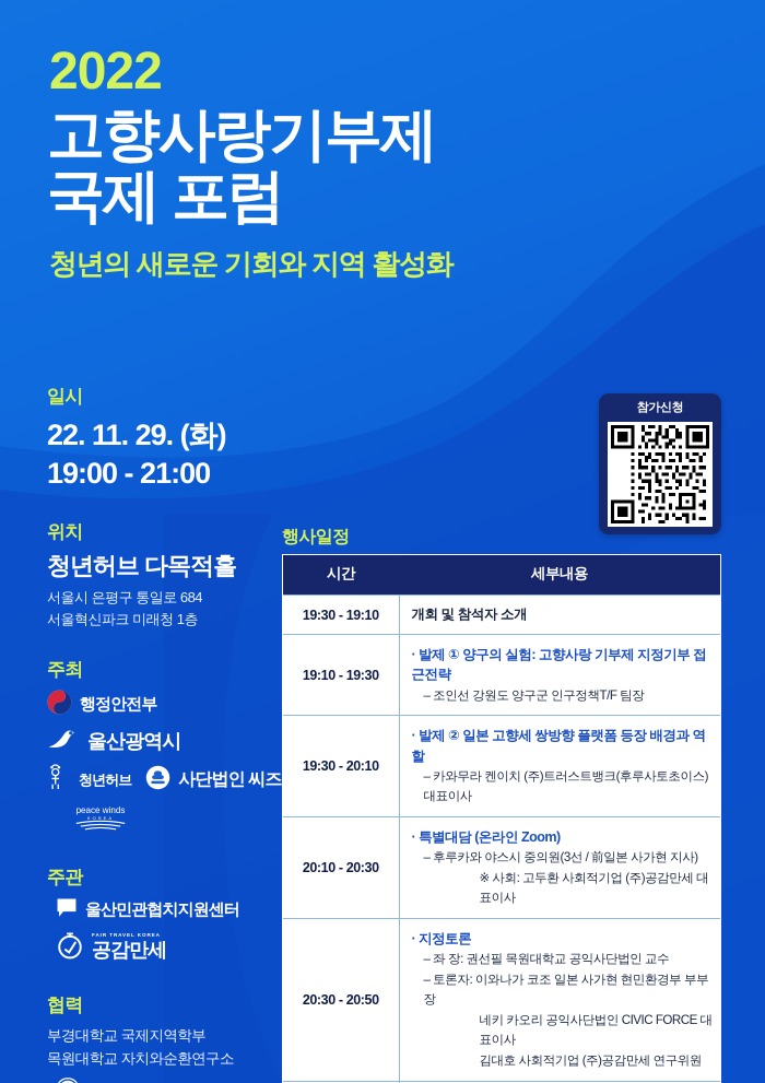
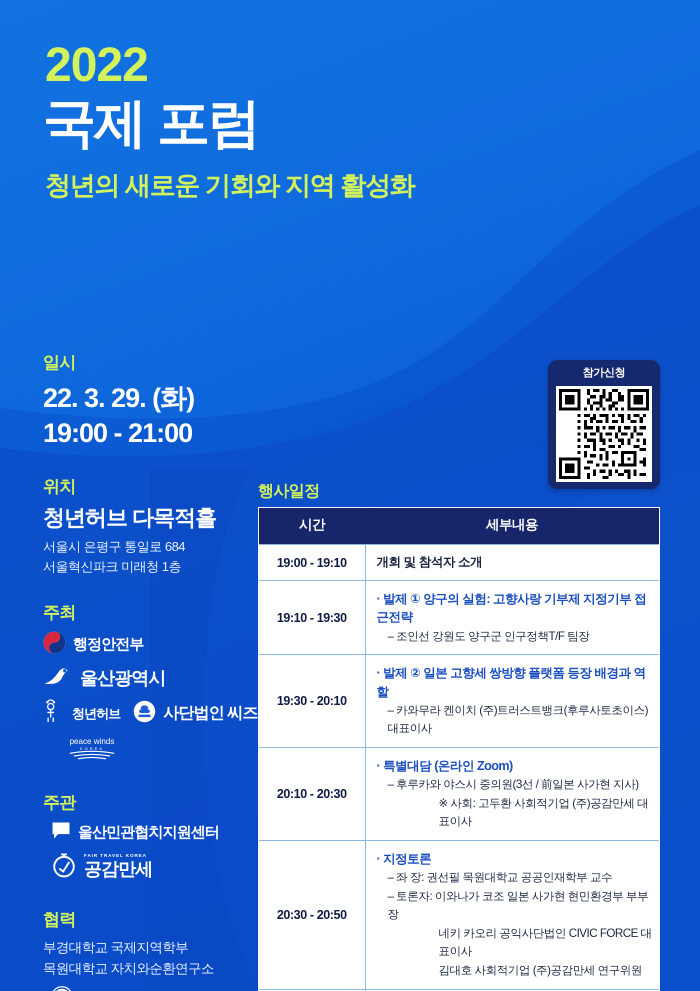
  2022
- 고향사랑기부제
  국제 포럼
  청년의 새로운 기회와 지역 활성화
  일시
- 22. 11. 29. (화)
+ 22. 3. 29. (화)
  19:00 - 21:00
  위치
  청년허브 다목적홀
  서울시 은평구 통일로 684
  서울혁신파크 미래청 1층
  주최
  행정안전부
  울산광역시
  청년허브
  사단법인 씨즈
  peace winds
  주관
  울산민관협치지원센터
  공감만세
  협력
  부경대학교 국제지역학부
  목원대학교 자치와순환연구소
  참가신청
  행사일정
  시간	세부내용
- 19:30 - 19:10	개회 및 참석자 소개
+ 19:00 - 19:10	개회 및 참석자 소개
  19:10 - 19:30	· 발제 ① 양구의 실험: 고향사랑 기부제 지정기부 접근전략 – 조인선 강원도 양구군 인구정책T/F 팀장
  19:30 - 20:10	· 발제 ② 일본 고향세 쌍방향 플랫폼 등장 배경과 역할 – 카와무라 켄이치 (주)트러스트뱅크(후루사토초이스) 대표이사
  20:10 - 20:30	· 특별대담 (온라인 Zoom) – 후루카와 야스시 중의원(3선 / 前일본 사가현 지사) ※ 사회: 고두환 사회적기업 (주)공감만세 대표이사
- 20:30 - 20:50	· 지정토론 – 좌 장: 권선필 목원대학교 공익사단법인 교수 – 토론자: 이와나가 코조 일본 사가현 현민환경부 부부장 네키 카오리 공익사단법인 CIVIC FORCE 대표이사 김대호 사회적기업 (주)공감만세 연구위원
+ 20:30 - 20:50	· 지정토론 – 좌 장: 권선필 목원대학교 공공인재학부 교수 – 토론자: 이와나가 코조 일본 사가현 현민환경부 부부장 네키 카오리 공익사단법인 CIVIC FORCE 대표이사 김대호 사회적기업 (주)공감만세 연구위원
